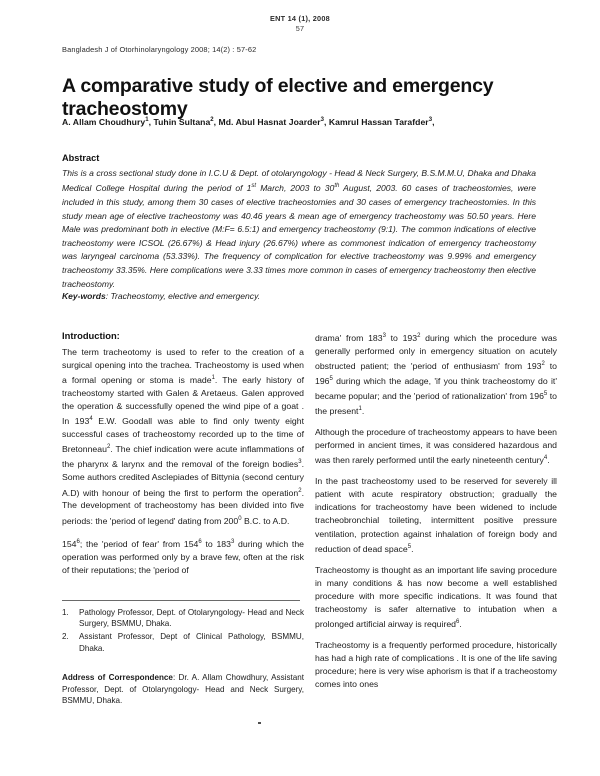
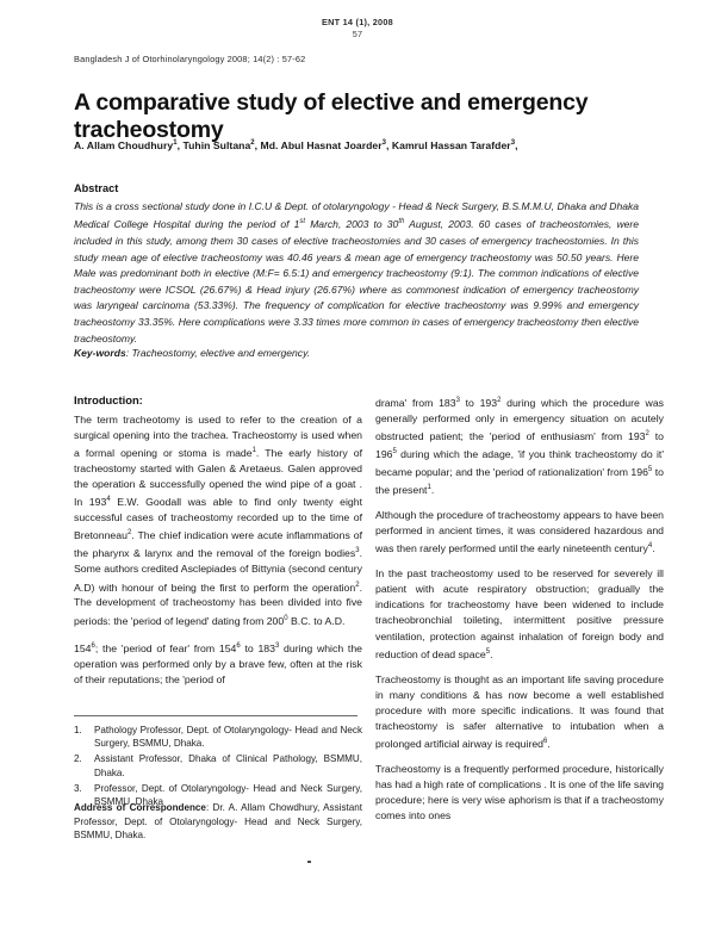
  ENT 14 (1), 2008
  57
  Bangladesh J of Otorhinolaryngology 2008; 14(2) : 57-62
  A comparative study of elective and emergency tracheostomy
  A. Allam Choudhury , Tuhin Sultana , Md. Abul Hasnat Joarder , Kamrul Hassan Tarafder ,
  Abstract
  This is a cross sectional study done in I.C.U & Dept. of otolaryngology - Head & Neck Surgery, B.S.M.M.U, Dhaka and Dhaka Medical College Hospital during the period of 1 March, 2003 to 30 August, 2003. 60 cases of tracheostomies, were included in this study, among them 30 cases of elective tracheostomies and 30 cases of emergency tracheostomies. In this study mean age of elective tracheostomy was 40.46 years & mean age of emergency tracheostomy was 50.50 years. Here Male was predominant both in elective (M:F= 6.5:1) and emergency tracheostomy (9:1). The common indications of elective tracheostomy were ICSOL (26.67%) & Head injury (26.67%) where as commonest indication of emergency tracheostomy was laryngeal carcinoma (53.33%). The frequency of complication for elective tracheostomy was 9.99% and emergency tracheostomy 33.35%. Here complications were 3.33 times more common in cases of emergency tracheostomy then elective tracheostomy.
  Key-words: Tracheostomy, elective and emergency.
  Introduction:
  The term tracheotomy is used to refer to the creation of a surgical opening into the trachea. Tracheostomy is used when a formal opening or stoma is made . The early history of tracheostomy started with Galen & Aretaeus. Galen approved the operation & successfully opened the wind pipe of a goat . In 193 E.W. Goodall was able to find only twenty eight successful cases of tracheostomy recorded up to the time of Bretonneau . The chief indication were acute inflammations of the pharynx & larynx and the removal of the foreign bodies . Some authors credited Asclepiades of Bittynia (second century A.D) with honour of being the first to perform the operation . The development of tracheostomy has been divided into five periods: the 'period of legend' dating from 200 B.C. to A.D.
  154 ; the 'period of fear' from 154 to 183 during which the operation was performed only by a brave few, often at the risk of their reputations; the 'period of
  drama' from 183 to 193 during which the procedure was generally performed only in emergency situation on acutely obstructed patient; the 'period of enthusiasm' from 193 to 196 during which the adage, 'if you think tracheostomy do it' became popular; and the 'period of rationalization' from 196 to the present .
  Although the procedure of tracheostomy appears to have been performed in ancient times, it was considered hazardous and was then rarely performed until the early nineteenth century .
  In the past tracheostomy used to be reserved for severely ill patient with acute respiratory obstruction; gradually the indications for tracheostomy have been widened to include tracheobronchial toileting, intermittent positive pressure ventilation, protection against inhalation of foreign body and reduction of dead space .
  Tracheostomy is thought as an important life saving procedure in many conditions & has now become a well established procedure with more specific indications. It was found that tracheostomy is safer alternative to intubation when a prolonged artificial airway is required .
  Tracheostomy is a frequently performed procedure, historically has had a high rate of complications . It is one of the life saving procedure; here is very wise aphorism is that if a tracheostomy comes into ones
  1.
  Pathology Professor, Dept. of Otolaryngology- Head and Neck Surgery, BSMMU, Dhaka.
  2.
- Assistant Professor, Dept of Clinical Pathology, BSMMU, Dhaka.
+ Assistant Professor, Dhaka of Clinical Pathology, BSMMU, Dhaka.
+ 3.
+ Professor, Dept. of Otolaryngology- Head and Neck Surgery, BSMMU, Dhaka
  Address of Correspondence: Dr. A. Allam Chowdhury, Assistant Professor, Dept. of Otolaryngology- Head and Neck Surgery, BSMMU, Dhaka.
